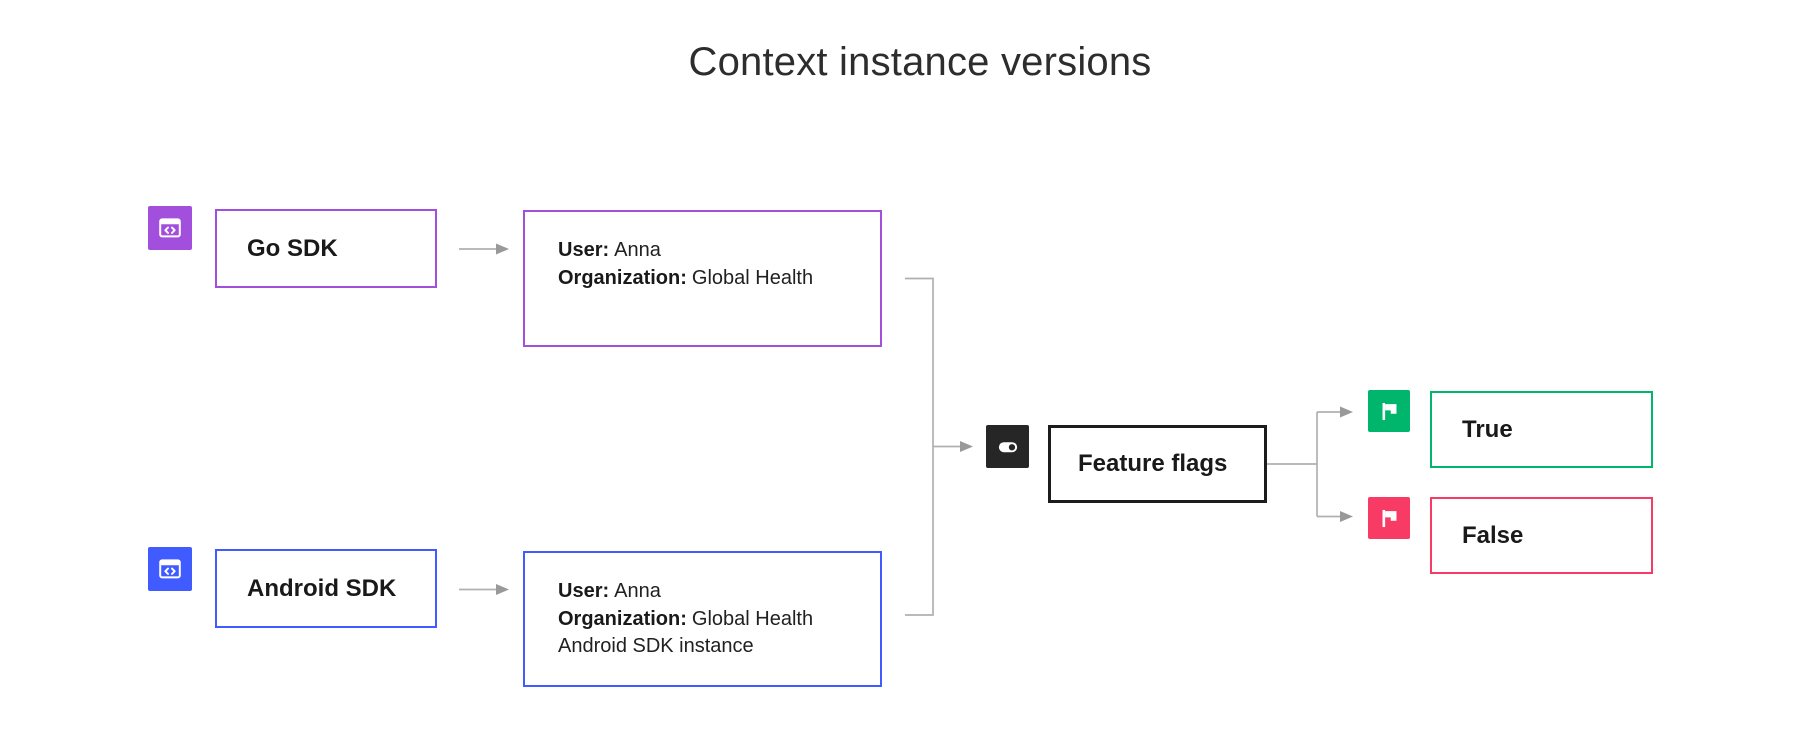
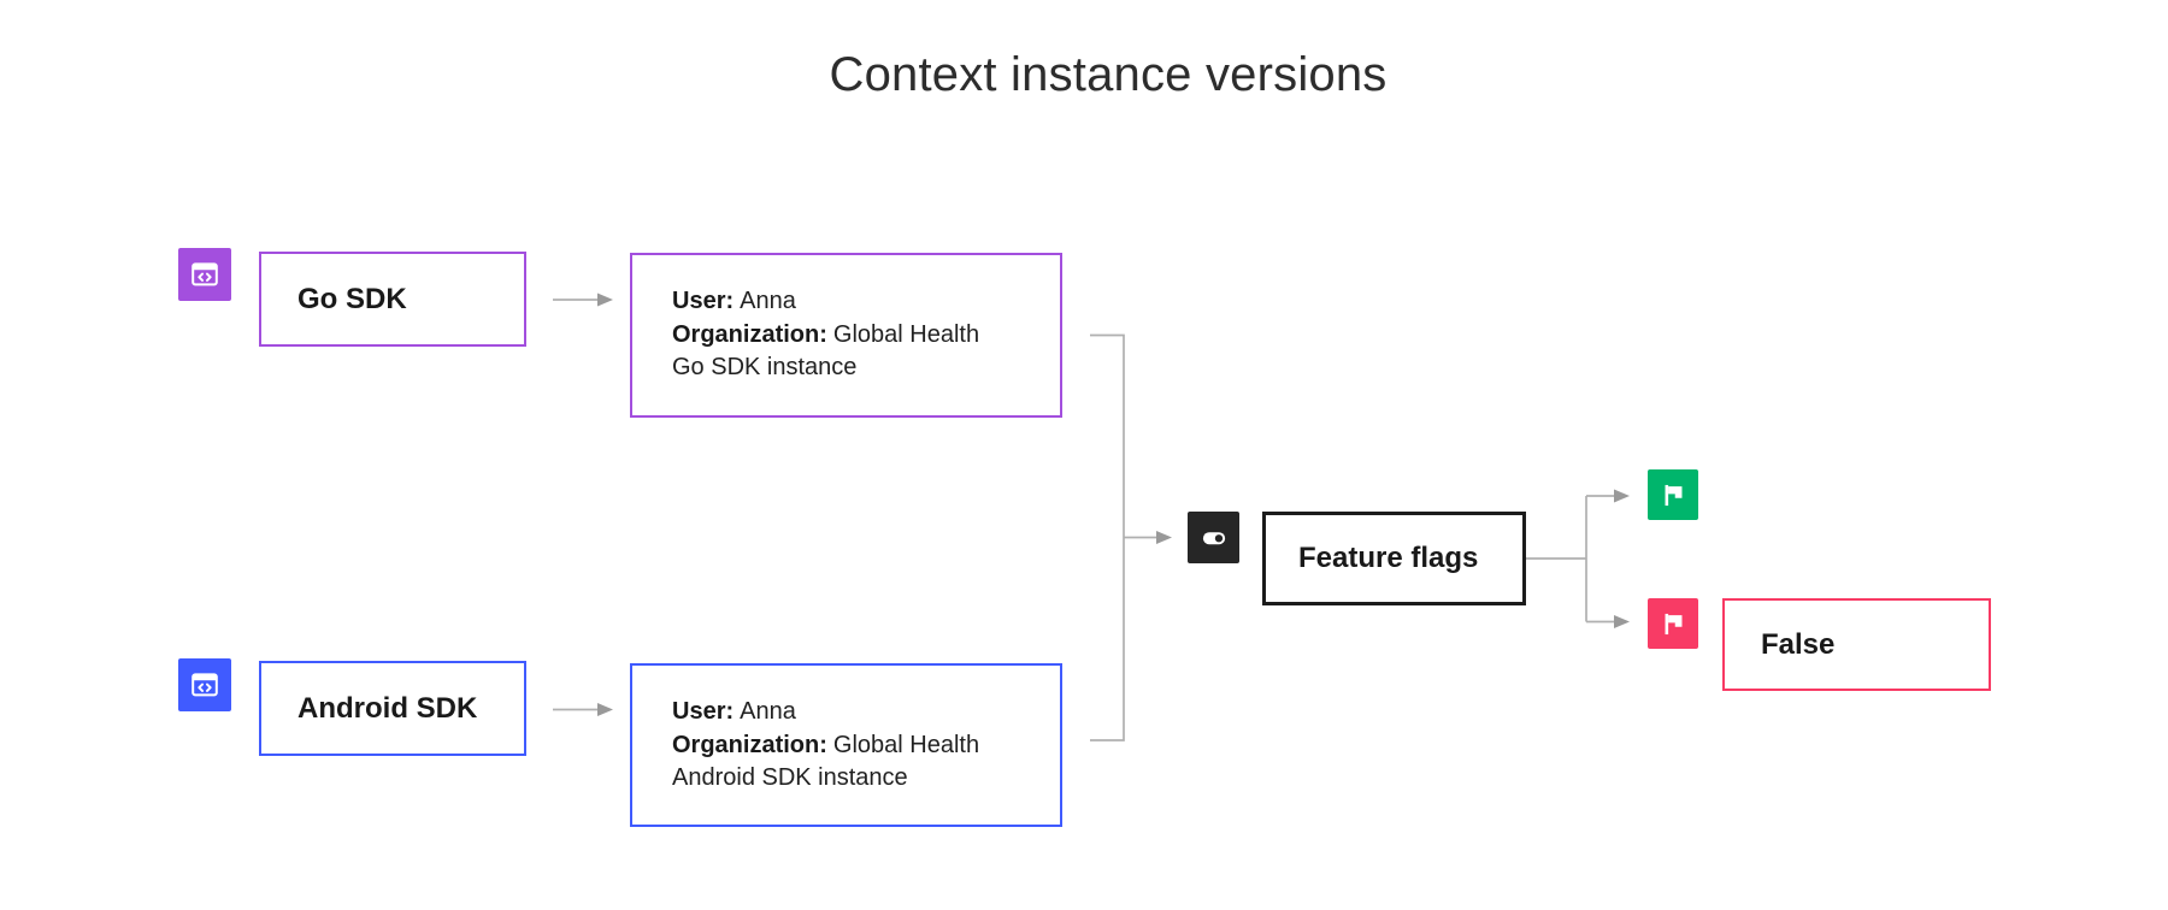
  Context instance versions
  Go SDK
  User: Anna
  Organization: Global Health
+ Go SDK instance
  Android SDK
  User: Anna
  Organization: Global Health
  Android SDK instance
  Feature flags
- True
  False
